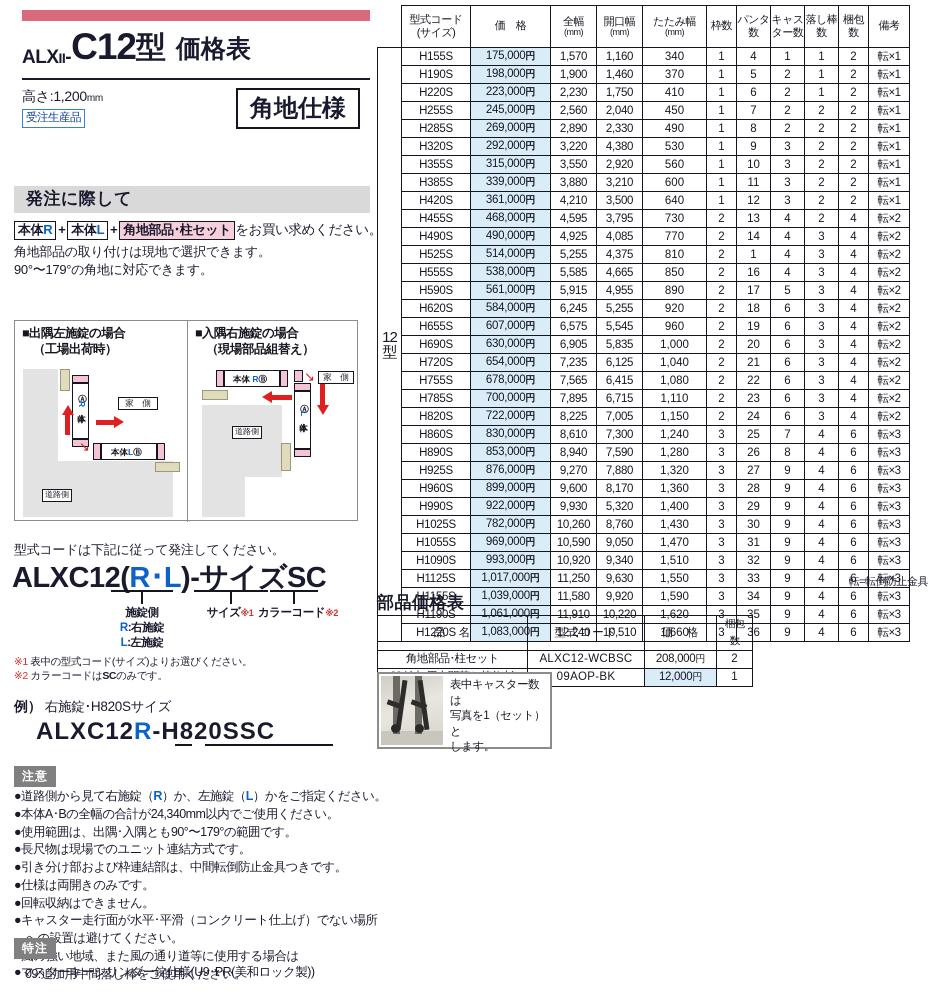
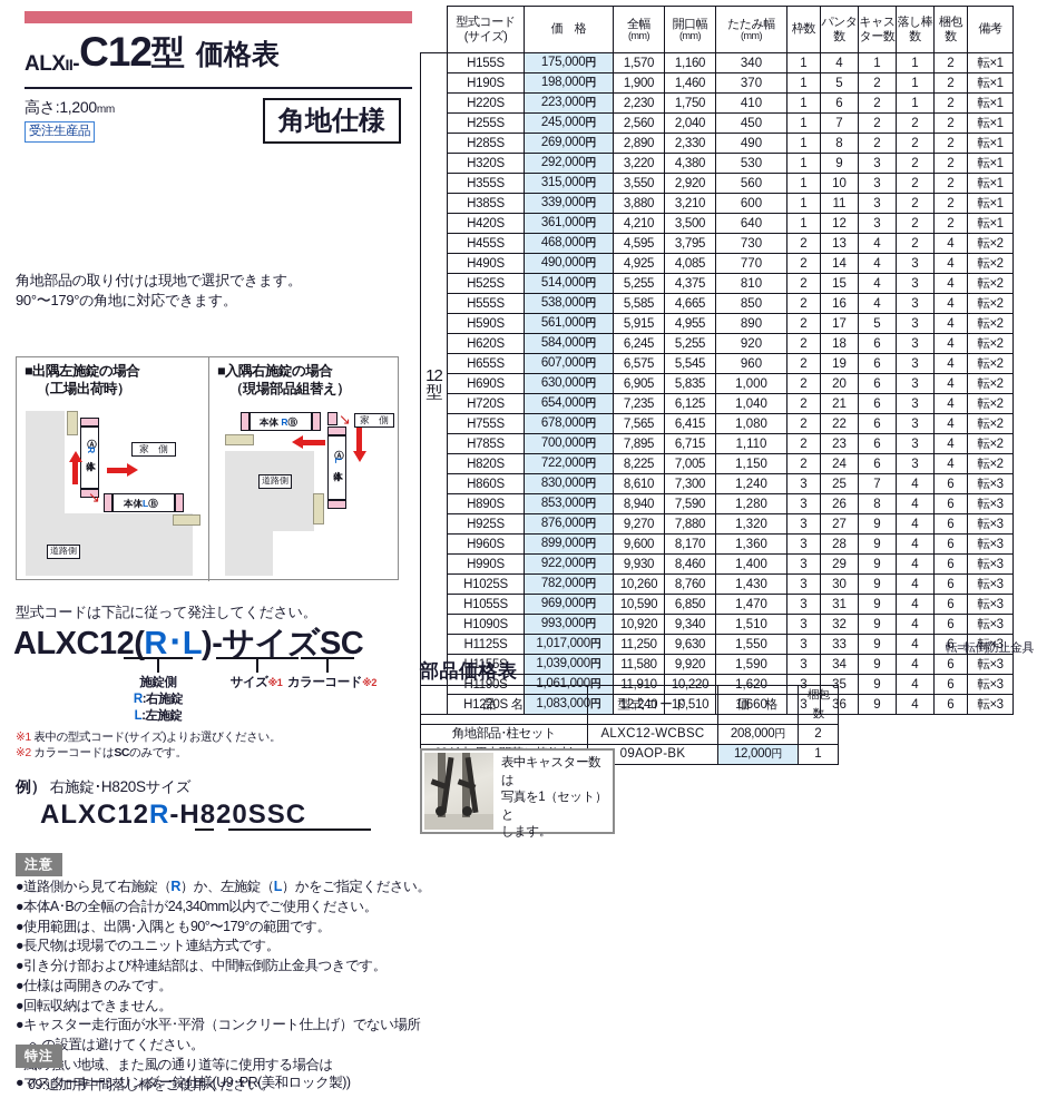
  ALXII-C12型 価格表
  高さ:1,200mm
  受注生産品
  角地仕様
- 発注に際して
- 本体R + 本体L + 角地部品･柱セット をお買い求めください。
  角地部品の取り付けは現地で選択できます。
  90°〜179°の角地に対応できます。
  ■出隅左施錠の場合
  （工場出荷時）
  ↘
  本体LⒷ
  家 側
  道路側
  ■入隅右施錠の場合
  （現場部品組替え）
  本体 RⒷ
  ↘
  家 側
  道路側
  型式コードは下記に従って発注してください。
  ALXC12(R･L)-サイズSC
  施錠側
  R:右施錠
  L:左施錠
  サイズ※1
  カラーコード※2
  ※1 表中の型式コード(サイズ)よりお選びください。
  ※2 カラーコードはSCのみです。
  例） 右施錠･H820Sサイズ
  ALXC12R-H820SSC
  注意
  ●道路側から見て右施錠（R）か、左施錠（L）かをご指定ください。
  ●本体A･Bの全幅の合計が24,340mm以内でご使用ください。
  ●使用範囲は、出隅･入隅とも90°〜179°の範囲です。
  ●長尺物は現場でのユニット連結方式です。
  ●引き分け部および枠連結部は、中間転倒防止金具つきです。
  ●仕様は両開きのみです。
  ●回転収納はできません。
  ●キャスター走行面が水平･平滑（コンクリート仕上げ）でない場所
  置は避けてください。
  い地域、また風の通り道等に使用する場合は
  09:追加用中間落し棒をご使用ください。
  特注
  ●マスターキーシリンダー錠仕様(U9･PR(美和ロック製))
  	型式コード(サイズ)	価 格	全幅(mm)	開口幅(mm)	たたみ幅(mm)	枠数	パンタ数	キャスター数	落し棒数	梱包数	備考
  12型	H155S	175,000円	1,570	1,160	340	1	4	1	1	2	転×1
  H190S	198,000円	1,900	1,460	370	1	5	2	1	2	転×1
  H220S	223,000円	2,230	1,750	410	1	6	2	1	2	転×1
  H255S	245,000円	2,560	2,040	450	1	7	2	2	2	転×1
  H285S	269,000円	2,890	2,330	490	1	8	2	2	2	転×1
  H320S	292,000円	3,220	4,380	530	1	9	3	2	2	転×1
  H355S	315,000円	3,550	2,920	560	1	10	3	2	2	転×1
  H385S	339,000円	3,880	3,210	600	1	11	3	2	2	転×1
  H420S	361,000円	4,210	3,500	640	1	12	3	2	2	転×1
  H455S	468,000円	4,595	3,795	730	2	13	4	2	4	転×2
  H490S	490,000円	4,925	4,085	770	2	14	4	3	4	転×2
- H525S	514,000円	5,255	4,375	810	2	1	4	3	4	転×2
+ H525S	514,000円	5,255	4,375	810	2	15	4	3	4	転×2
  H555S	538,000円	5,585	4,665	850	2	16	4	3	4	転×2
  H590S	561,000円	5,915	4,955	890	2	17	5	3	4	転×2
  H620S	584,000円	6,245	5,255	920	2	18	6	3	4	転×2
  H655S	607,000円	6,575	5,545	960	2	19	6	3	4	転×2
  H690S	630,000円	6,905	5,835	1,000	2	20	6	3	4	転×2
  H720S	654,000円	7,235	6,125	1,040	2	21	6	3	4	転×2
  H755S	678,000円	7,565	6,415	1,080	2	22	6	3	4	転×2
  H785S	700,000円	7,895	6,715	1,110	2	23	6	3	4	転×2
  H820S	722,000円	8,225	7,005	1,150	2	24	6	3	4	転×2
  H860S	830,000円	8,610	7,300	1,240	3	25	7	4	6	転×3
  H890S	853,000円	8,940	7,590	1,280	3	26	8	4	6	転×3
  H925S	876,000円	9,270	7,880	1,320	3	27	9	4	6	転×3
  H960S	899,000円	9,600	8,170	1,360	3	28	9	4	6	転×3
- H990S	922,000円	9,930	5,320	1,400	3	29	9	4	6	転×3
+ H990S	922,000円	9,930	8,460	1,400	3	29	9	4	6	転×3
  H1025S	782,000円	10,260	8,760	1,430	3	30	9	4	6	転×3
- H1055S	969,000円	10,590	9,050	1,470	3	31	9	4	6	転×3
+ H1055S	969,000円	10,590	6,850	1,470	3	31	9	4	6	転×3
  H1090S	993,000円	10,920	9,340	1,510	3	32	9	4	6	転×3
  H1125S	1,017,000円	11,250	9,630	1,550	3	33	9	4	6	転×3
  H1155S	1,039,000円	11,580	9,920	1,590	3	34	9	4	6	転×3
  H1190S	1,061,000円	11,910	10,220	1,620	3	35	9	4	6	転×3
  H1220S	1,083,000円	12,240	10,510	1,660	3	36	9	4	6	転×3
  転=転倒防止金具
  部品価格表
  品 名	型式コード	価 格	梱包数
  角地部品･柱セット	ALXC12-WCBSC	208,000円	2
  表中キャスター数は
  写真を1（セット）と
  します。
